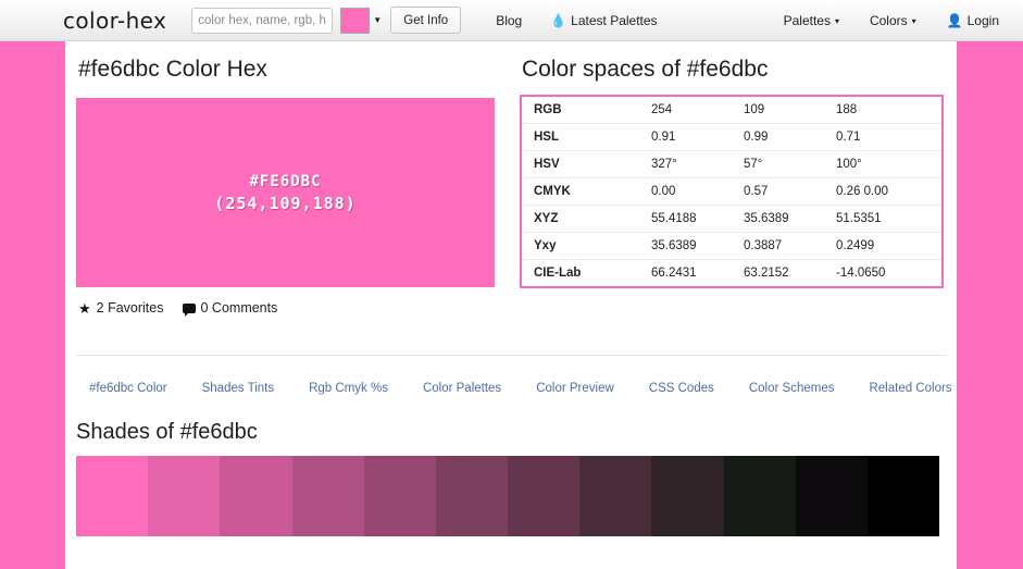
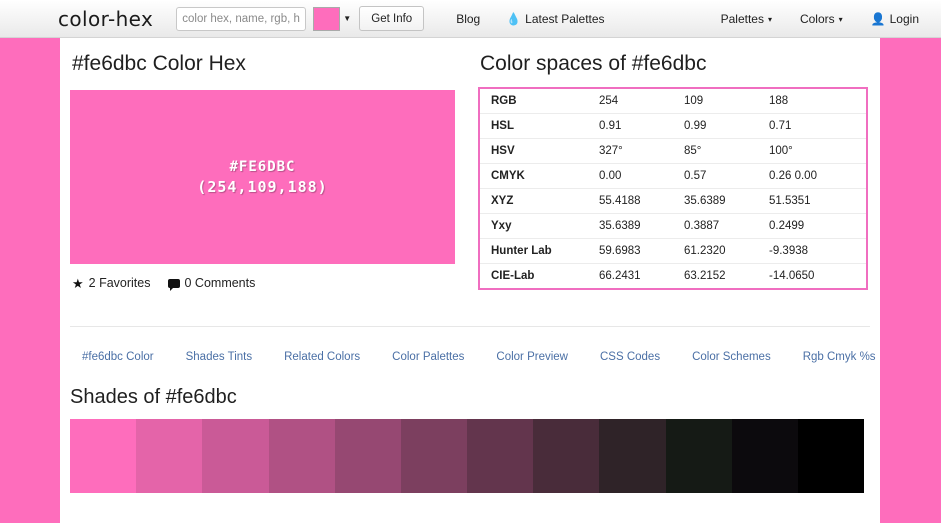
  color-hex
  color hex, name, rgb, h
  ▼
  Get Info
  Blog
  💧
  Latest Palettes
  Palettes
  ▾
  Colors
  ▾
  👤
  Login
  #fe6dbc Color Hex
  #FE6DBC
  (254,109,188)
  ★
  2 Favorites
  0 Comments
  Color spaces of #fe6dbc
  RGB	254	109	188
  HSL	0.91	0.99	0.71
- HSV	327°	57°	100°
+ HSV	327°	85°	100°
  CMYK	0.00	0.57	0.26 0.00
  XYZ	55.4188	35.6389	51.5351
  Yxy	35.6389	0.3887	0.2499
+ Hunter Lab	59.6983	61.2320	-9.3938
  CIE-Lab	66.2431	63.2152	-14.0650
  #fe6dbc Color
  Shades Tints
- Rgb Cmyk %s
+ Related Colors
  Color Palettes
  Color Preview
  CSS Codes
  Color Schemes
- Related Colors
+ Rgb Cmyk %s
  Shades of #fe6dbc
